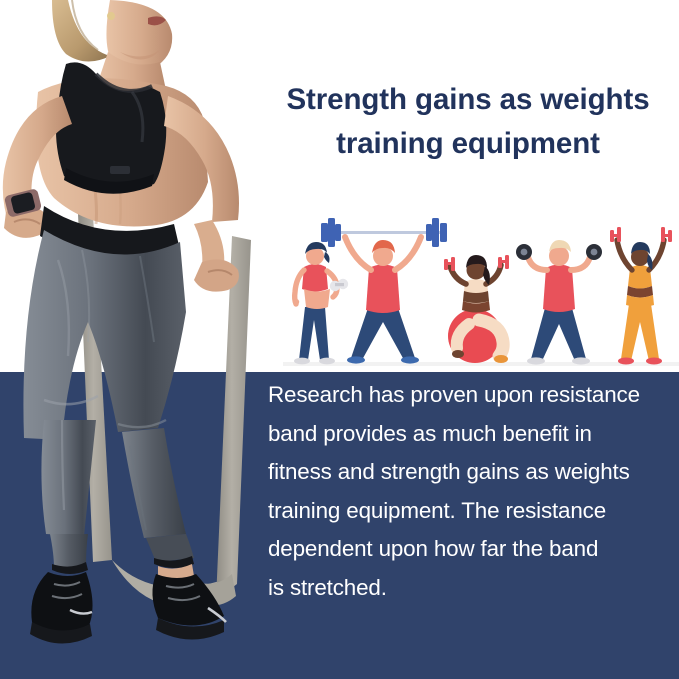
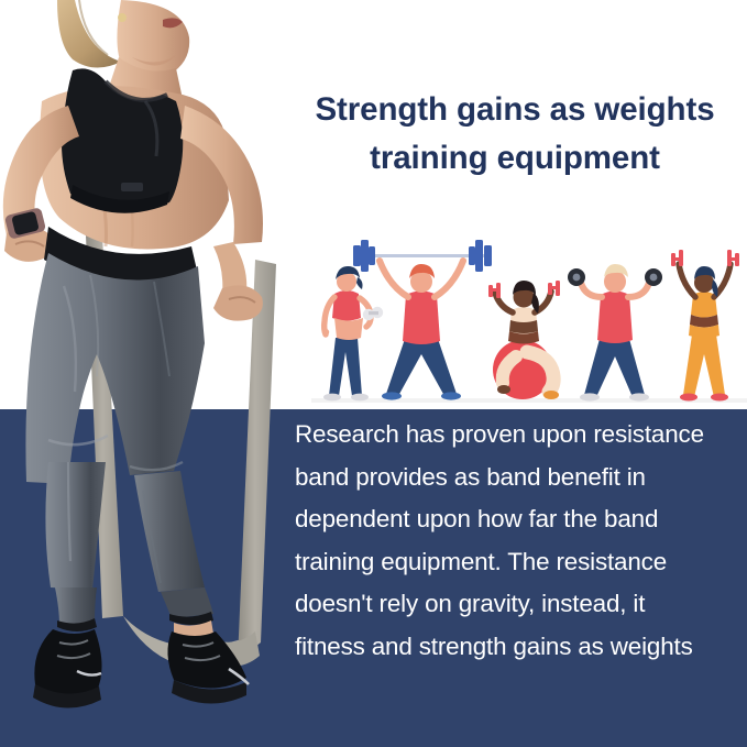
  Strength gains as weights
  training equipment
  Research has proven upon resistance
- band provides as much benefit in
+ band provides as band benefit in
- fitness and strength gains as weights
+ dependent upon how far the band
  training equipment. The resistance
+ doesn't rely on gravity, instead, it
- dependent upon how far the band
+ fitness and strength gains as weights
- is stretched.
